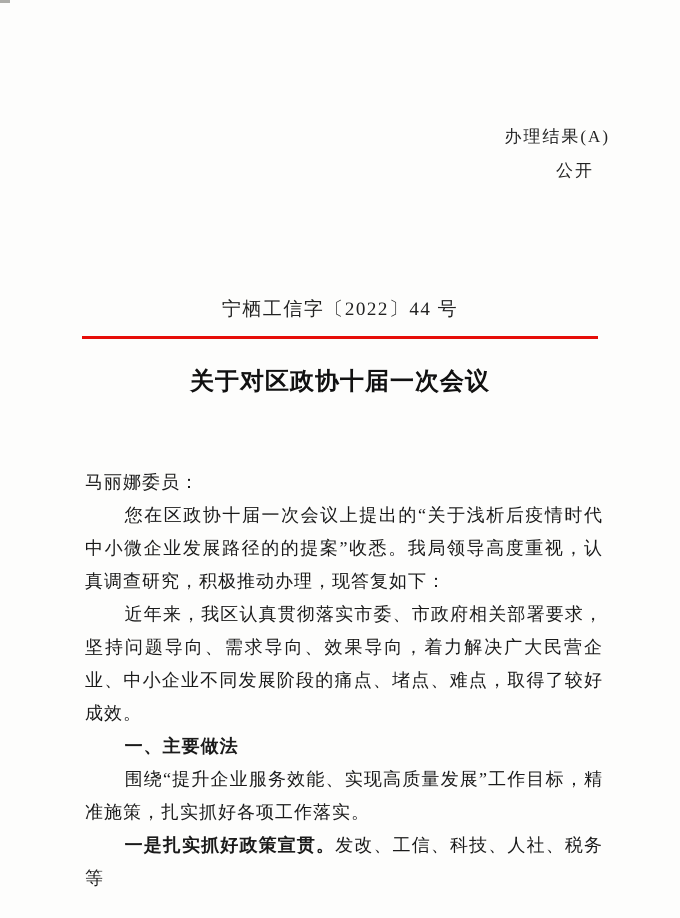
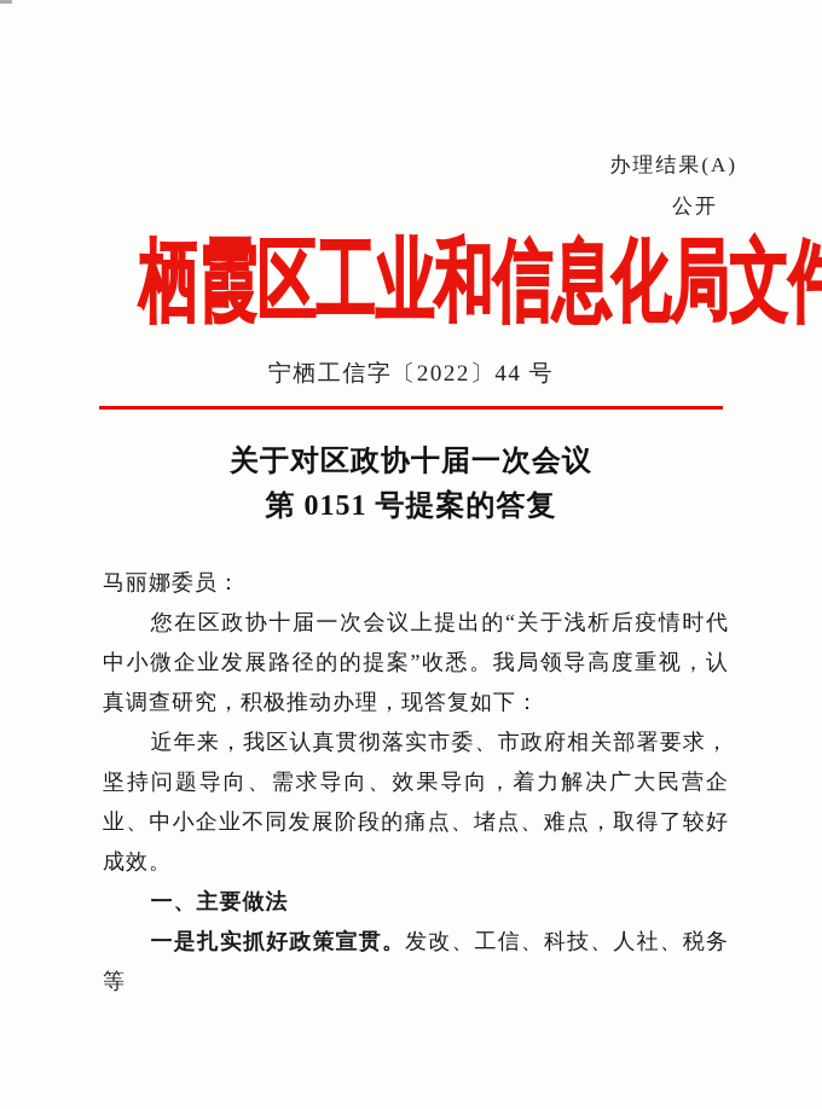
  办理结果(A)
  公开
+ 栖霞区工业和信息化局文件
  宁栖工信字〔2022〕44 号
  关于对区政协十届一次会议
+ 第 0151 号提案的答复
  马丽娜委员：
  您在区政协十届一次会议上提出的“关于浅析后疫情时代中小微企业发展路径的的提案”收悉。我局领导高度重视，认真调查研究，积极推动办理，现答复如下：
  近年来，我区认真贯彻落实市委、市政府相关部署要求，坚持问题导向、需求导向、效果导向，着力解决广大民营企业、中小企业不同发展阶段的痛点、堵点、难点，取得了较好成效。
  一、主要做法
- 围绕“提升企业服务效能、实现高质量发展”工作目标，精准施策，扎实抓好各项工作落实。
  一是扎实抓好政策宣贯。发改、工信、科技、人社、税务等
